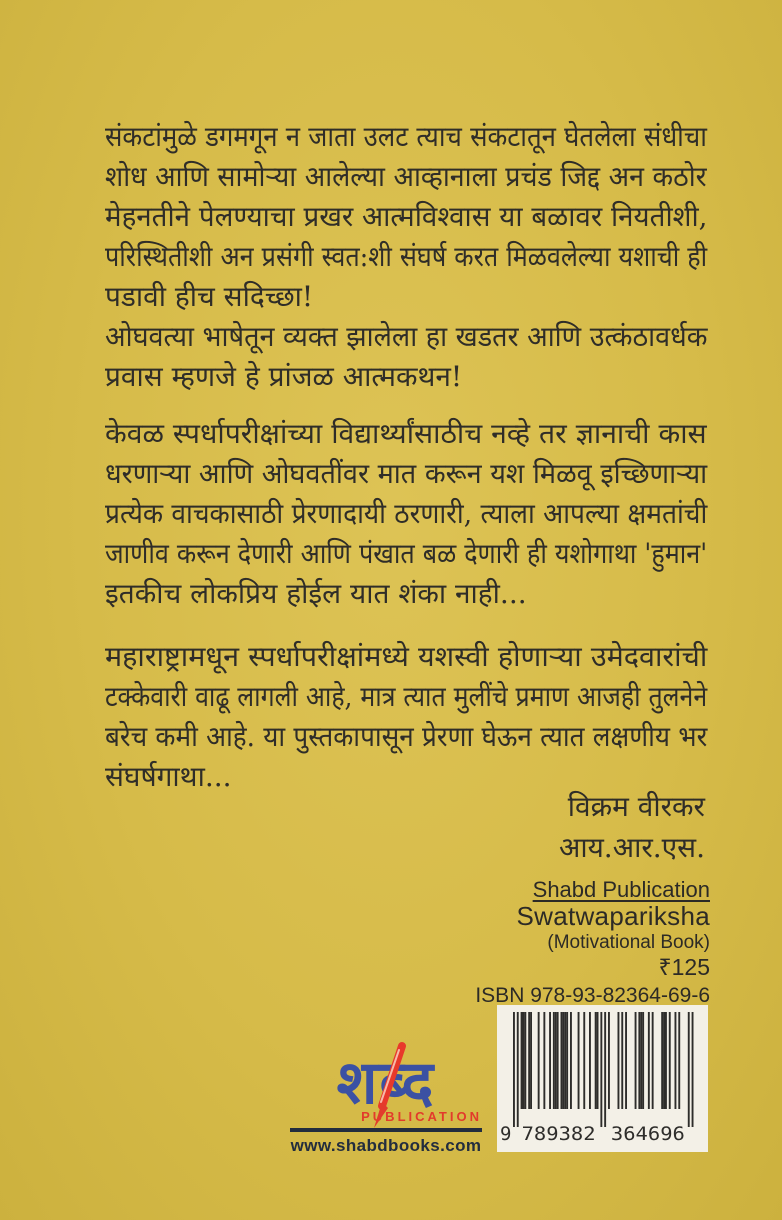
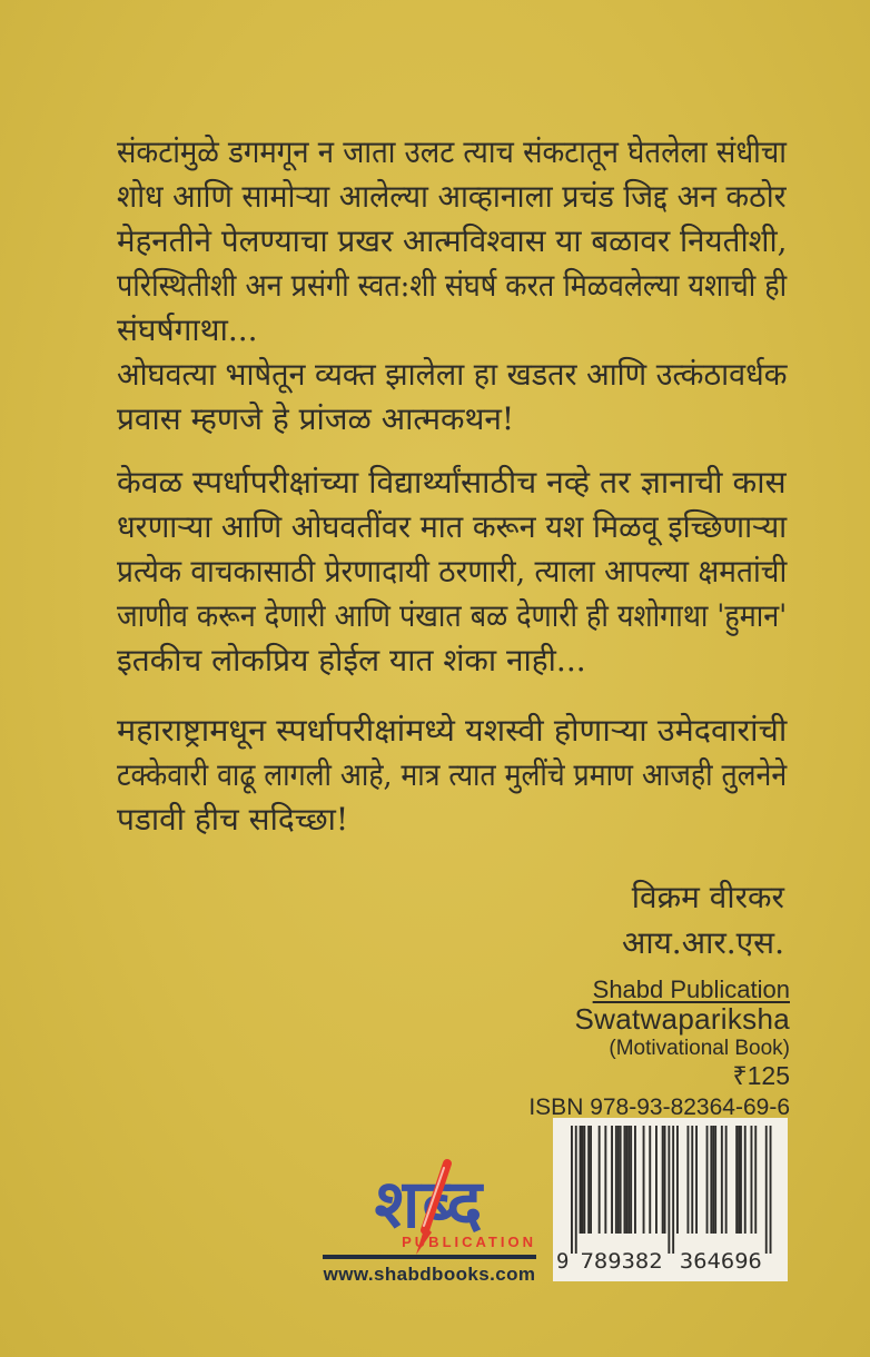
  संकटांमुळे डगमगून न जाता उलट त्याच संकटातून घेतलेला संधीचा
  शोध आणि सामोऱ्या आलेल्या आव्हानाला प्रचंड जिद्द अन कठोर
  मेहनतीने पेलण्याचा प्रखर आत्मविश्वास या बळावर नियतीशी,
  परिस्थितीशी अन प्रसंगी स्वत:शी संघर्ष करत मिळवलेल्या यशाची ही
- पडावी हीच सदिच्छा!
+ संघर्षगाथा...
  ओघवत्या भाषेतून व्यक्त झालेला हा खडतर आणि उत्कंठावर्धक
  प्रवास म्हणजे हे प्रांजळ आत्मकथन!
  केवळ स्पर्धापरीक्षांच्या विद्यार्थ्यांसाठीच नव्हे तर ज्ञानाची कास
  धरणाऱ्या आणि ओघवतींवर मात करून यश मिळवू इच्छिणाऱ्या
  प्रत्येक वाचकासाठी प्रेरणादायी ठरणारी, त्याला आपल्या क्षमतांची
  जाणीव करून देणारी आणि पंखात बळ देणारी ही यशोगाथा 'हुमान'
  इतकीच लोकप्रिय होईल यात शंका नाही...
  महाराष्ट्रामधून स्पर्धापरीक्षांमध्ये यशस्वी होणाऱ्या उमेदवारांची
  टक्केवारी वाढू लागली आहे, मात्र त्यात मुलींचे प्रमाण आजही तुलनेने
- बरेच कमी आहे. या पुस्तकापासून प्रेरणा घेऊन त्यात लक्षणीय भर
- संघर्षगाथा...
+ पडावी हीच सदिच्छा!
  विक्रम वीरकर
  आय.आर.एस.
  Shabd Publication
  Swatwapariksha
  (Motivational Book)
  ₹125
  ISBN 978-93-82364-69-6
  9
  789382
  364696
  PBLICATION
  www.shabdbooks.com
